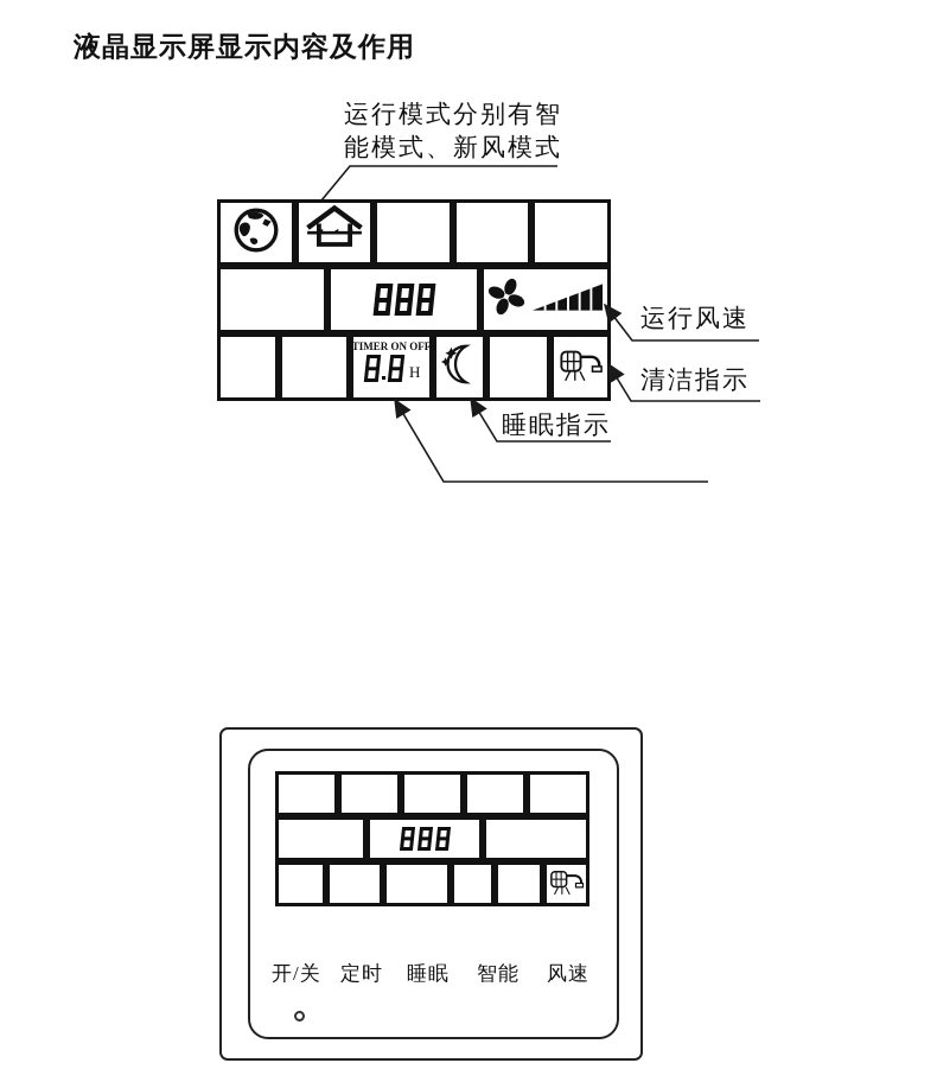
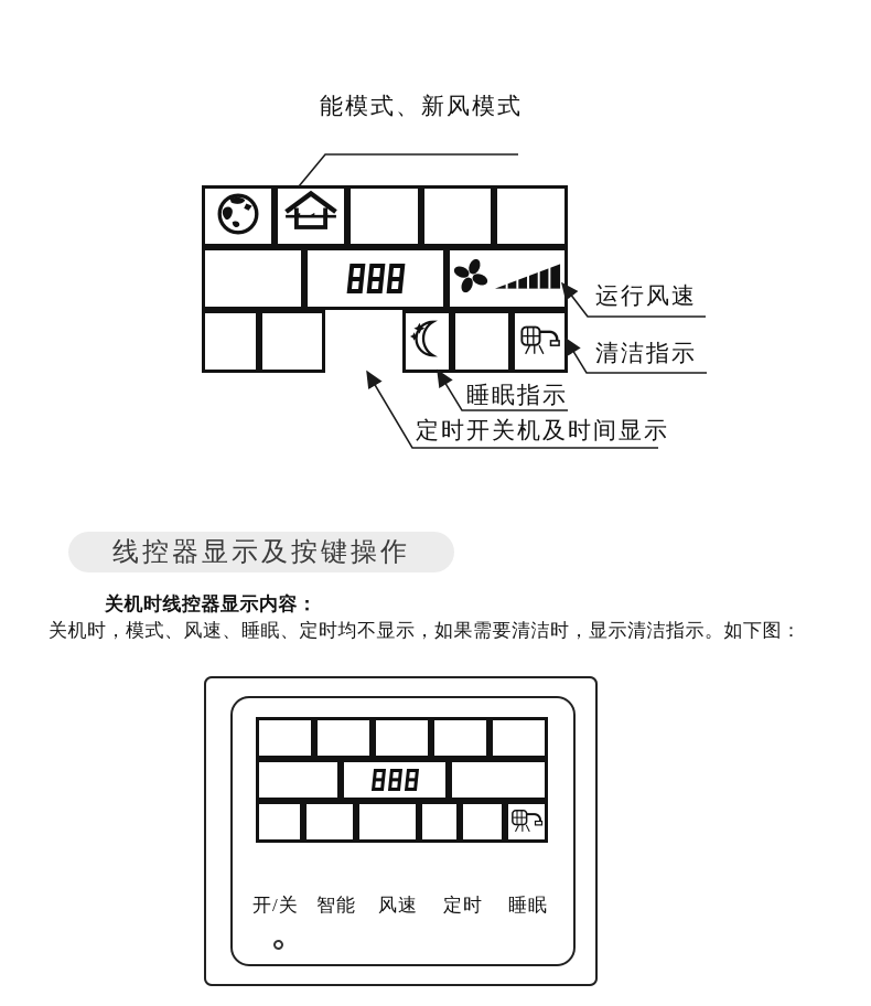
- 液晶显示屏显示内容及作用
- 运行模式分别有智
  能模式、新风模式
- TIMER ON OFF
- H
  运行风速
  清洁指示
  睡眠指示
+ 定时开关机及时间显示
+ 线控器显示及按键操作
+ 关机时线控器显示内容：
+ 关机时，模式、风速、睡眠、定时均不显示，如果需要清洁时，显示清洁指示。如下图：
  开/关
- 定时
+ 智能
- 睡眠
+ 风速
- 智能
+ 定时
- 风速
+ 睡眠
